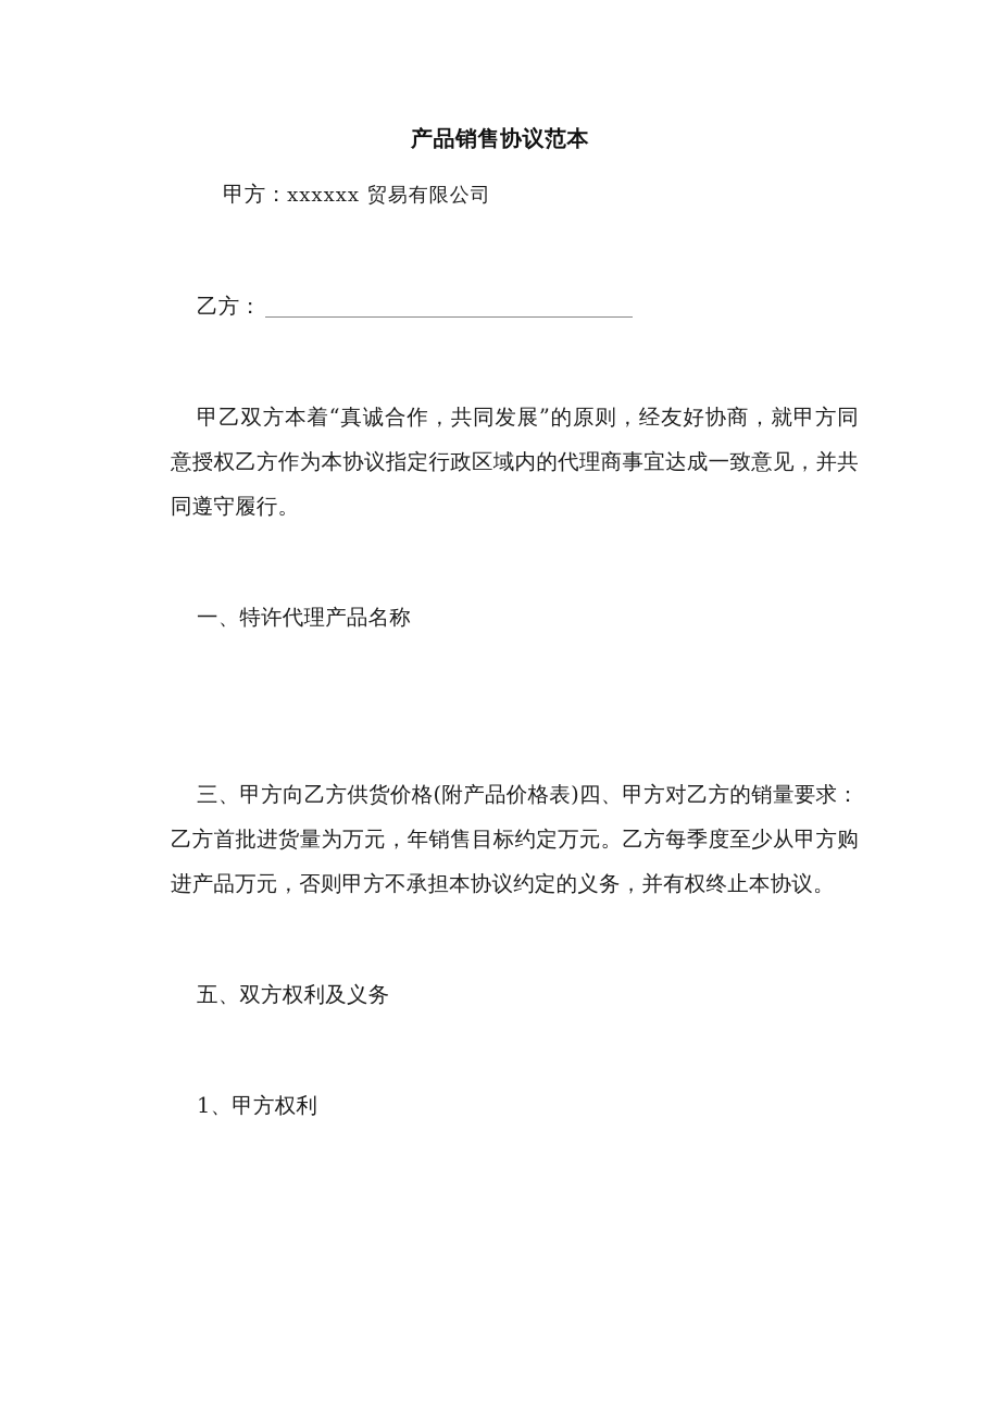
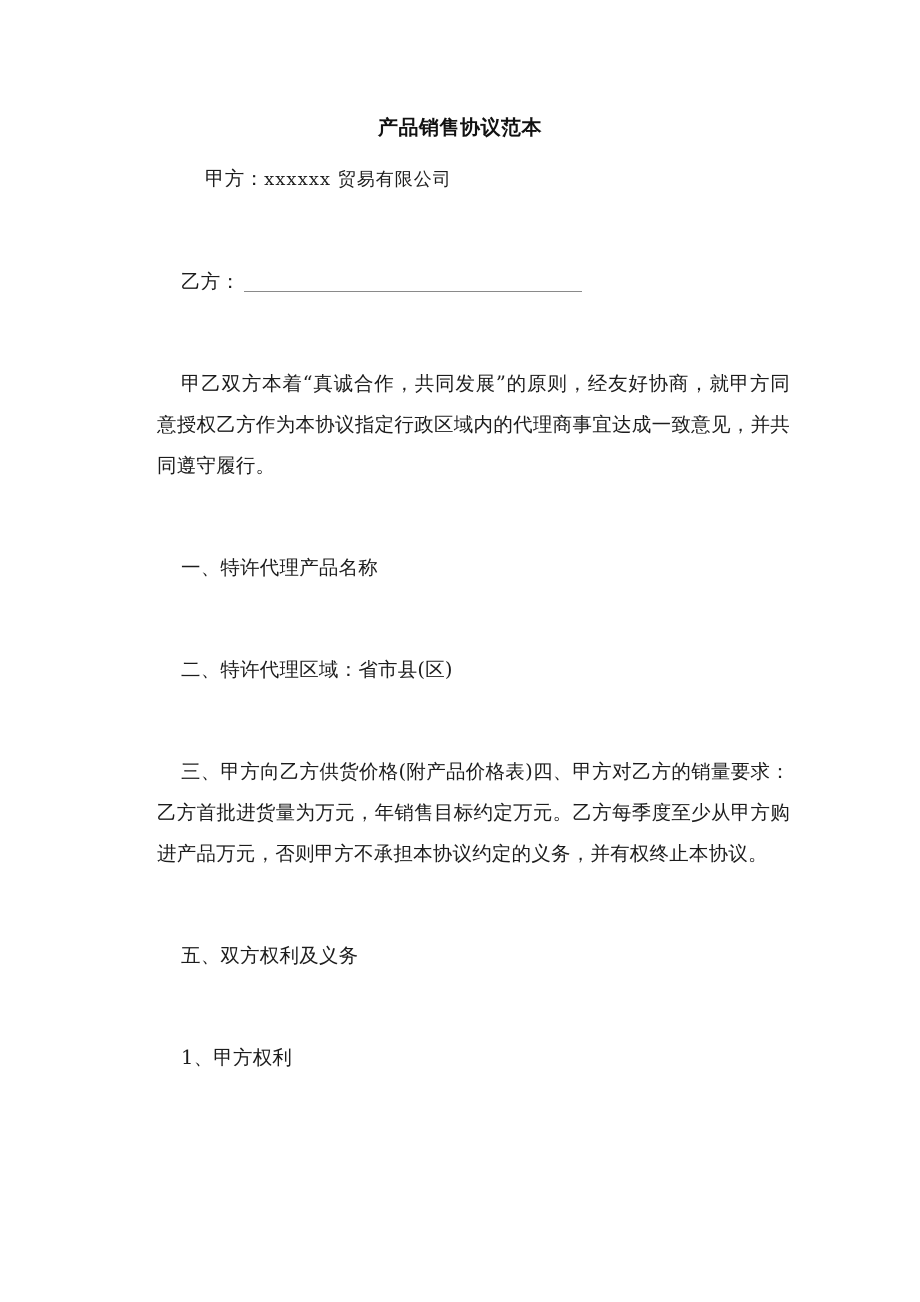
  产品销售协议范本
  甲方：xxxxxx 贸易有限公司
  乙方：
  甲乙双方本着“真诚合作，共同发展”的原则，经友好协商，就甲方同意授权乙方作为本协议指定行政区域内的代理商事宜达成一致意见，并共同遵守履行。
  一、特许代理产品名称
+ 二、特许代理区域：省市县(区)
  三、甲方向乙方供货价格(附产品价格表)四、甲方对乙方的销量要求：乙方首批进货量为万元，年销售目标约定万元。乙方每季度至少从甲方购进产品万元，否则甲方不承担本协议约定的义务，并有权终止本协议。
  五、双方权利及义务
  1、甲方权利
